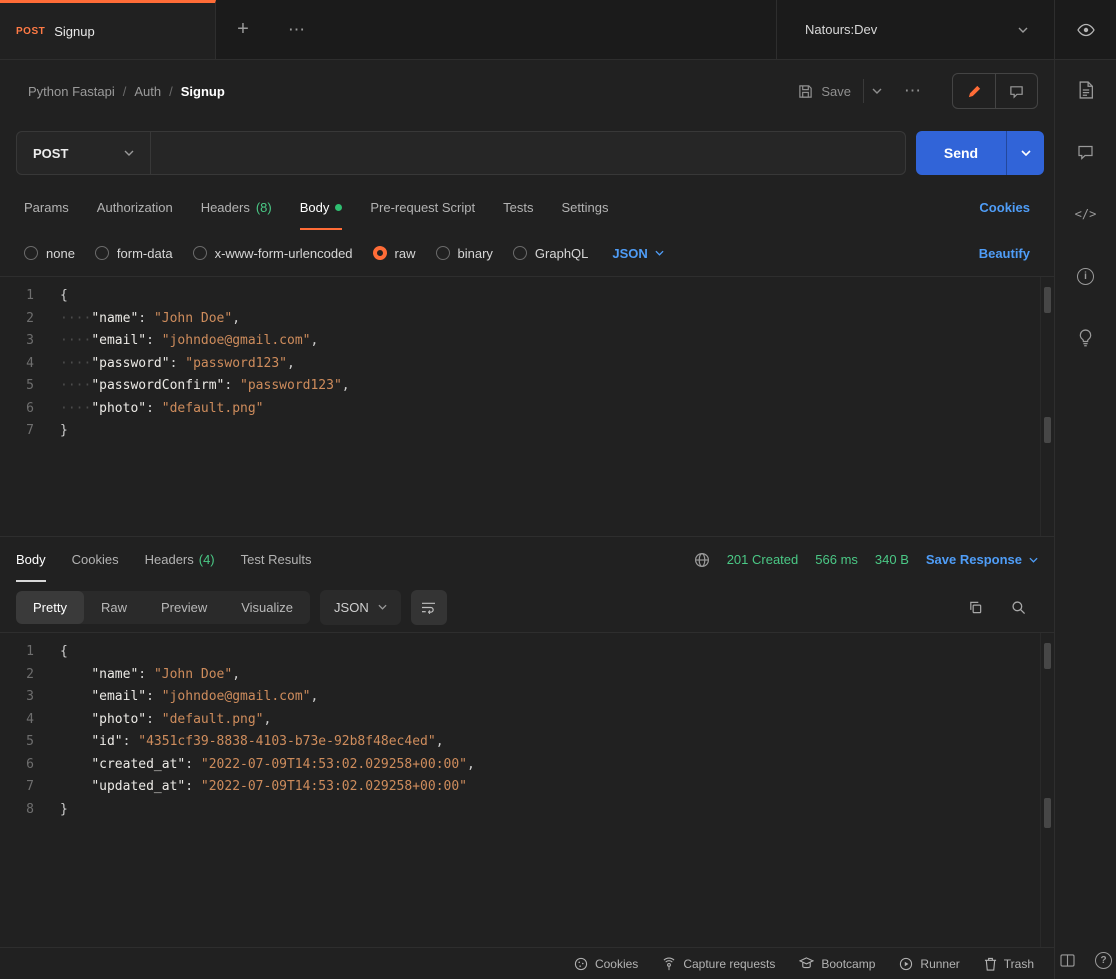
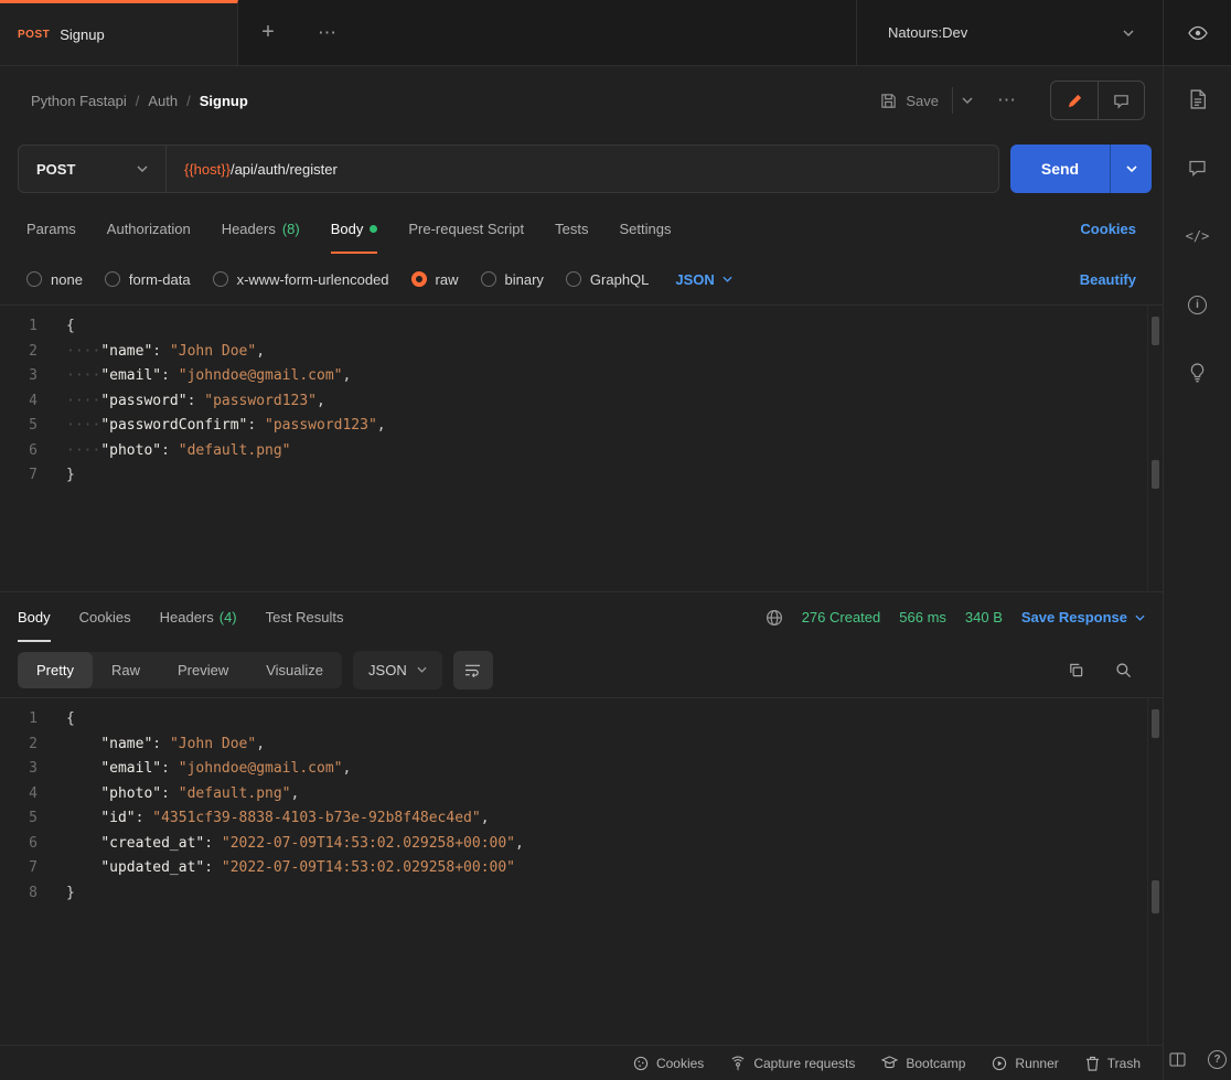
  POST
  Signup
  +
  ⋯
  Natours:Dev
  Python Fastapi
  /
  Auth
  /
  Signup
  Save
  ⋯
  POST
+ {{host}}
+ /api/auth/register
  Send
  Params
  Authorization
  Headers
  (8)
  Body
  Pre-request Script
  Tests
  Settings
  Cookies
  none
  form-data
  x-www-form-urlencoded
  raw
  binary
  GraphQL
  JSON
  Beautify
  1
  {
  2
  ····"name": "John Doe",
  3
  ····"email": "johndoe@gmail.com",
  4
  ····"password": "password123",
  5
  ····"passwordConfirm": "password123",
  6
  ····"photo": "default.png"
  7
  }
  Body
  Cookies
  Headers
  (4)
  Test Results
- 201 Created
+ 276 Created
  566 ms
  340 B
  Save Response
  Pretty
  Raw
  Preview
  Visualize
  JSON
  1
  {
  2
  "name": "John Doe",
  3
  "email": "johndoe@gmail.com",
  4
  "photo": "default.png",
  5
  "id": "4351cf39-8838-4103-b73e-92b8f48ec4ed",
  6
  "created_at": "2022-07-09T14:53:02.029258+00:00",
  7
  "updated_at": "2022-07-09T14:53:02.029258+00:00"
  8
  }
  Cookies
  Capture requests
  Bootcamp
  Runner
  Trash
  </>
  i
  ?
